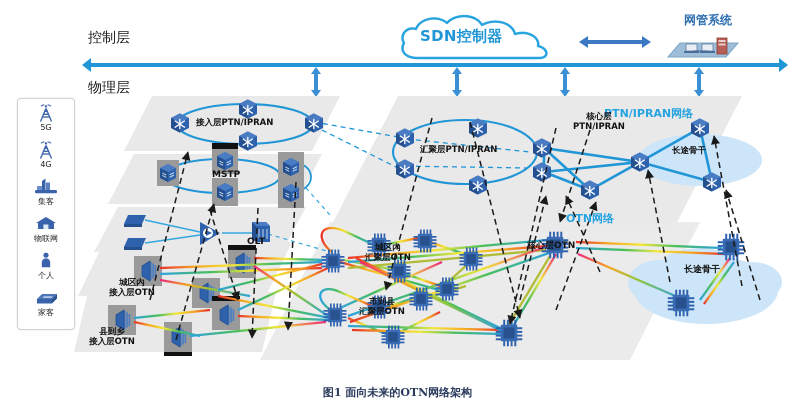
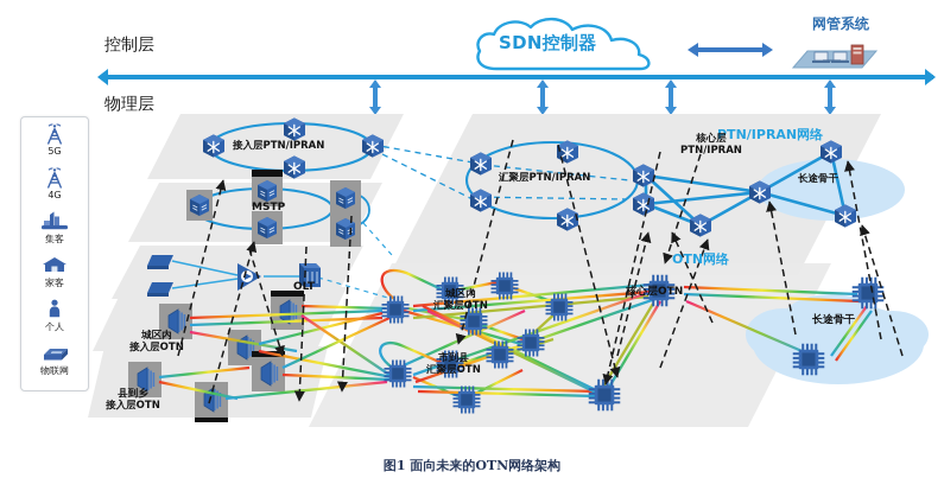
  5G
  4G
  集客
- 物联网
+ 家客
  个人
- 家客
+ 物联网
  控制层
  物理层
  SDN控制器
  网管系统
  PTN/IPRAN网络
  OTN网络
  接入层PTN/IPRAN
  MSTP
  汇聚层PTN/IPRAN
  核心层
  PTN/IPRAN
  长途骨干
  OLT
  城区内
  接入层OTN
  县到乡
  接入层OTN
  城区内
  汇聚层OTN
  市到县
  汇聚层OTN
  核心层OTN
  长途骨干
  图1 面向未来的OTN网络架构
